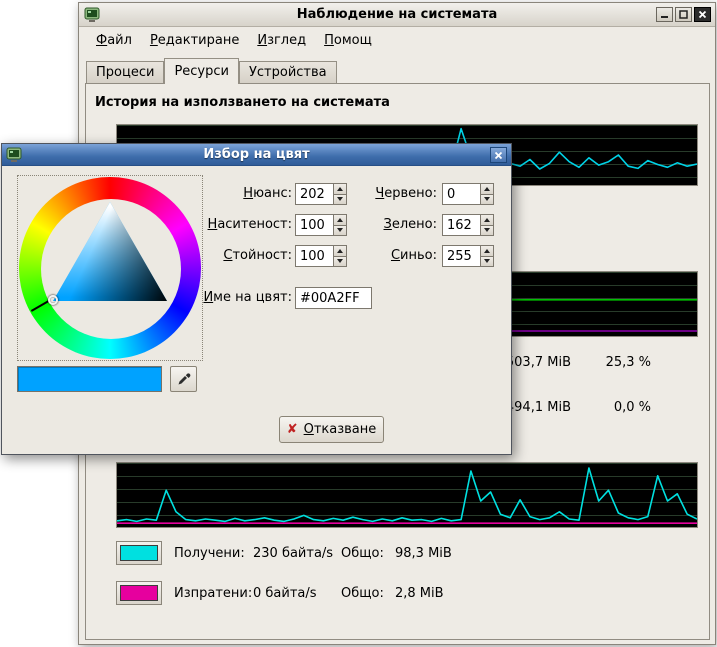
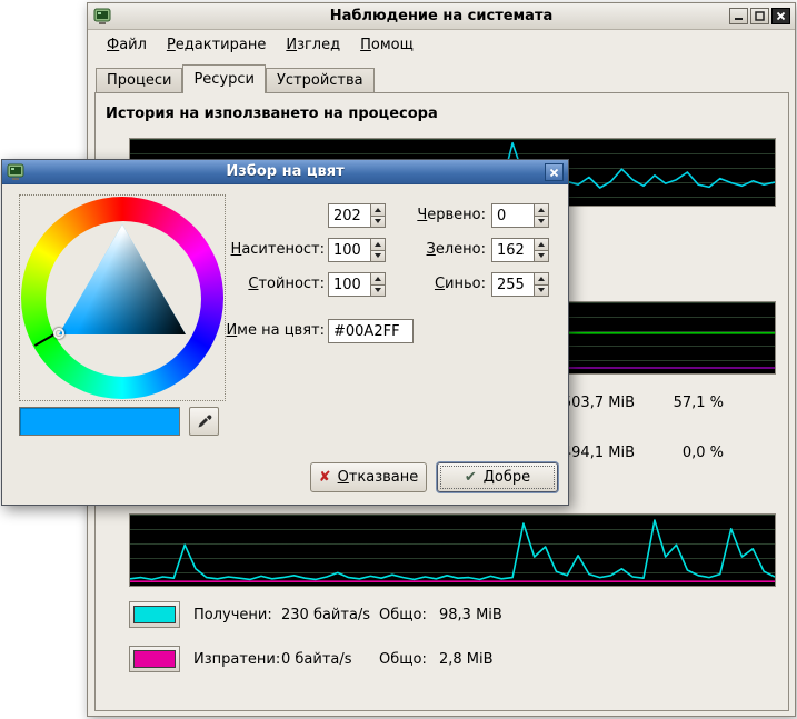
  Наблюдение на системата
  Файл
  Редактиране
  Изглед
  Помощ
  Процеси
  Ресурси
  Устройства
- История на използването на системата
+ История на използването на процесора
  03,7 MiB
- 25,3 %
+ 57,1 %
  94,1 MiB
  0,0 %
  Получени:
  230 байта/s
  Общо:
  98,3 MiB
  Изпратени:
  0 байта/s
  Общо:
  2,8 MiB
  Избор на цвят
- Нюанс:
  202
  Наситеност:
  100
  Стойност:
  100
  Червено:
  0
  Зелено:
  162
  Синьо:
  255
  Име на цвят:
  #00A2FF
  ✘
  Отказване
+ ✔
+ Добре
